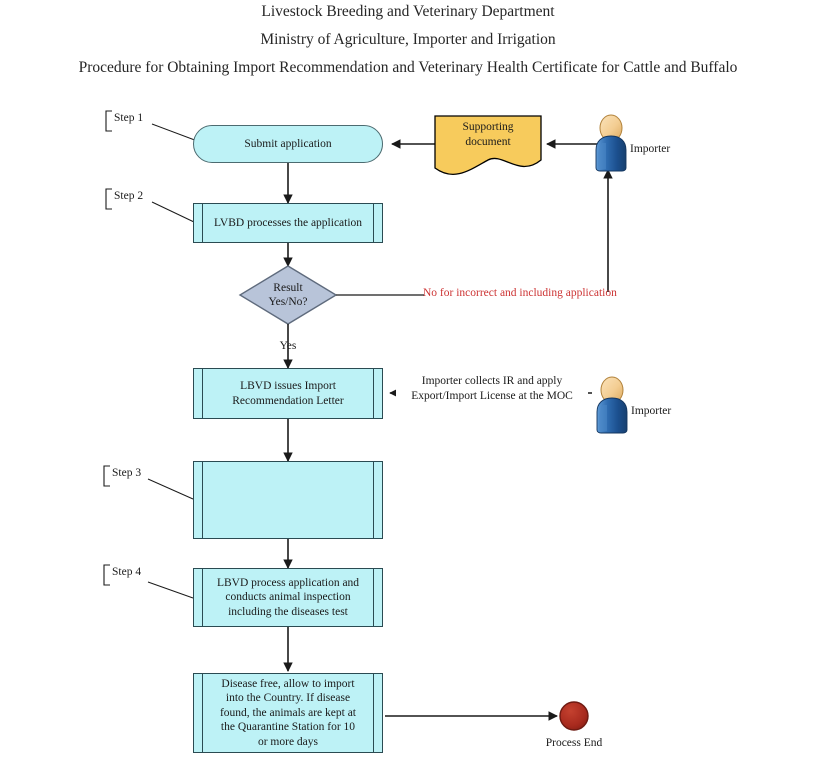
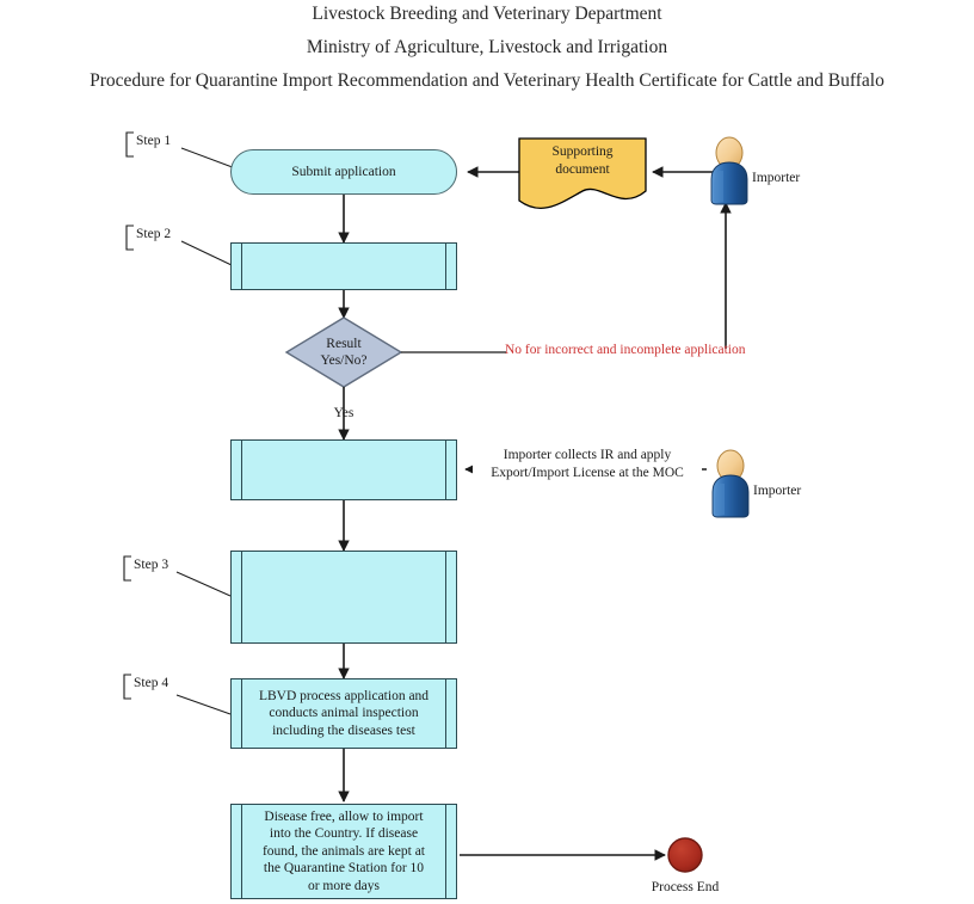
  Livestock Breeding and Veterinary Department
- Ministry of Agriculture, Importer and Irrigation
+ Ministry of Agriculture, Livestock and Irrigation
- Procedure for Obtaining Import Recommendation and Veterinary Health Certificate for Cattle and Buffalo
+ Procedure for Quarantine Import Recommendation and Veterinary Health Certificate for Cattle and Buffalo
  Step 1
  Step 2
  Step 3
  Step 4
  Submit application
  Supporting
  document
  Importer
  Importer
- LVBD processes the application
  Result
  Yes/No?
- No for incorrect and including application
+ No for incorrect and incomplete application
  Yes
- LBVD issues Import
- Recommendation Letter
  Importer collects IR and apply
  Export/Import License at the MOC
  LBVD process application and
  conducts animal inspection
  including the diseases test
  Disease free, allow to import
  into the Country. If disease
  found, the animals are kept at
  the Quarantine Station for 10
  or more days
  Process End
